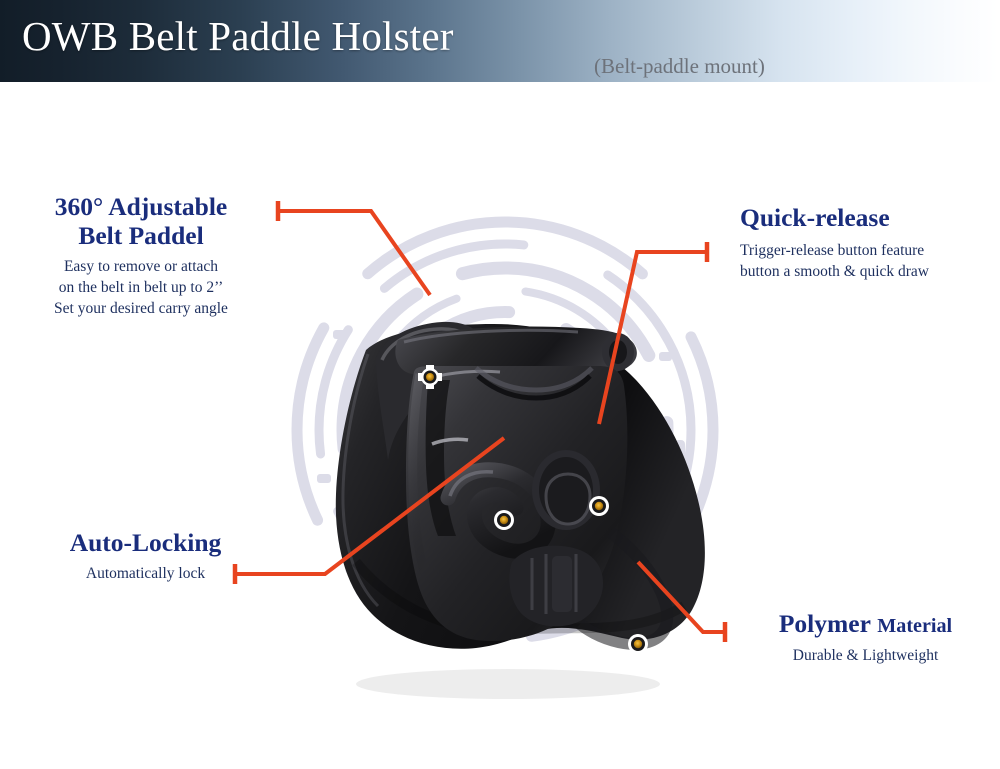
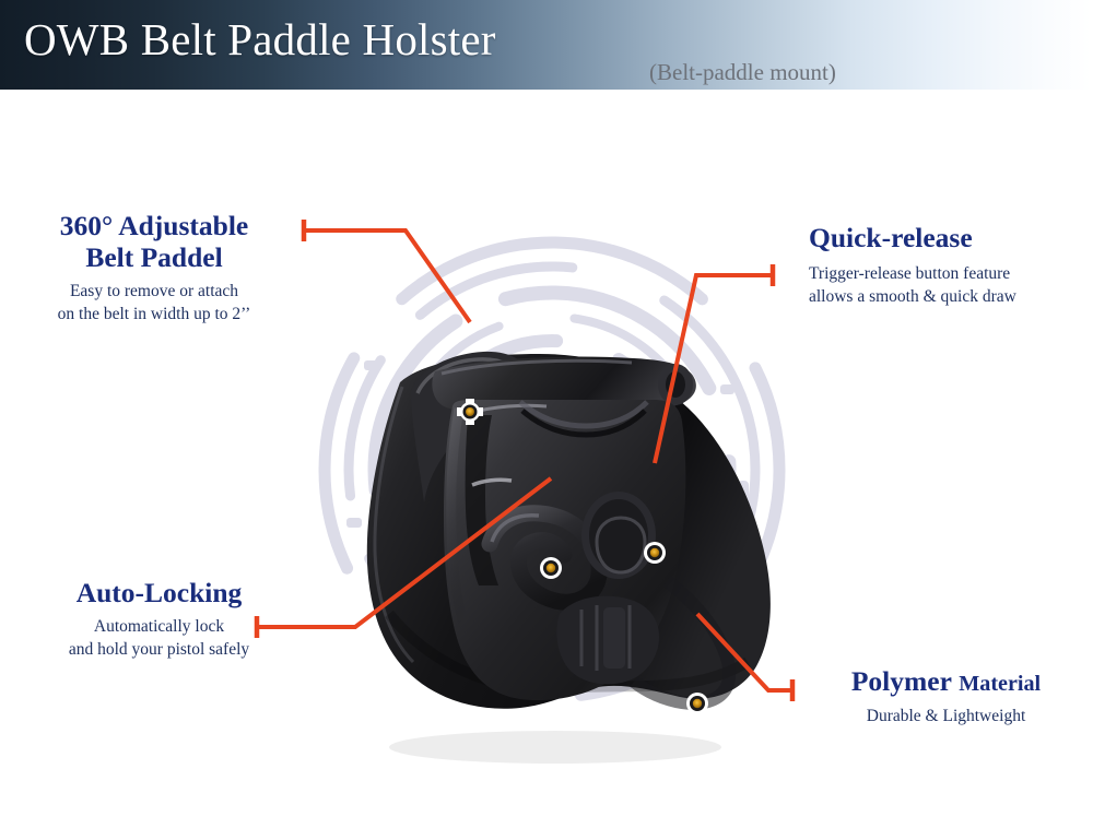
  OWB Belt Paddle Holster
  (Belt-paddle mount)
  360° Adjustable
  Belt Paddel
  Easy to remove or attach
- on the belt in belt up to 2’’
+ on the belt in width up to 2’’
- Set your desired carry angle
  Quick-release
  Trigger-release button feature
- button a smooth & quick draw
+ allows a smooth & quick draw
  Auto-Locking
  Automatically lock
+ and hold your pistol safely
  Polymer Material
  Durable & Lightweight
